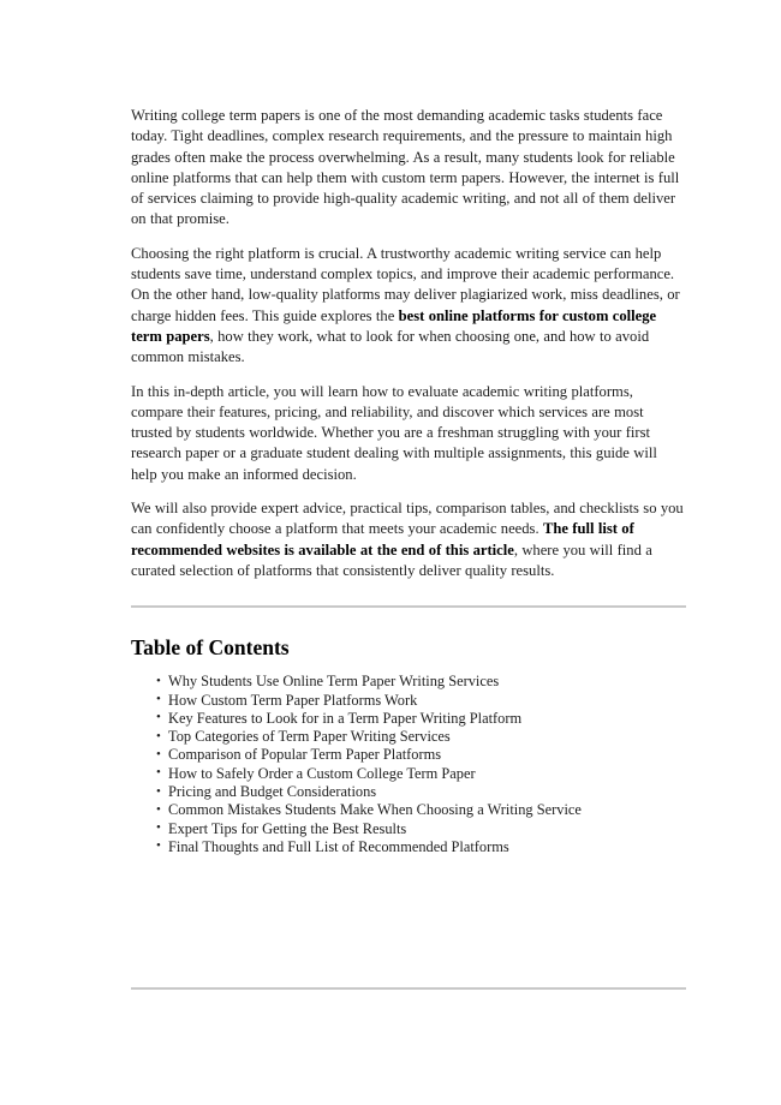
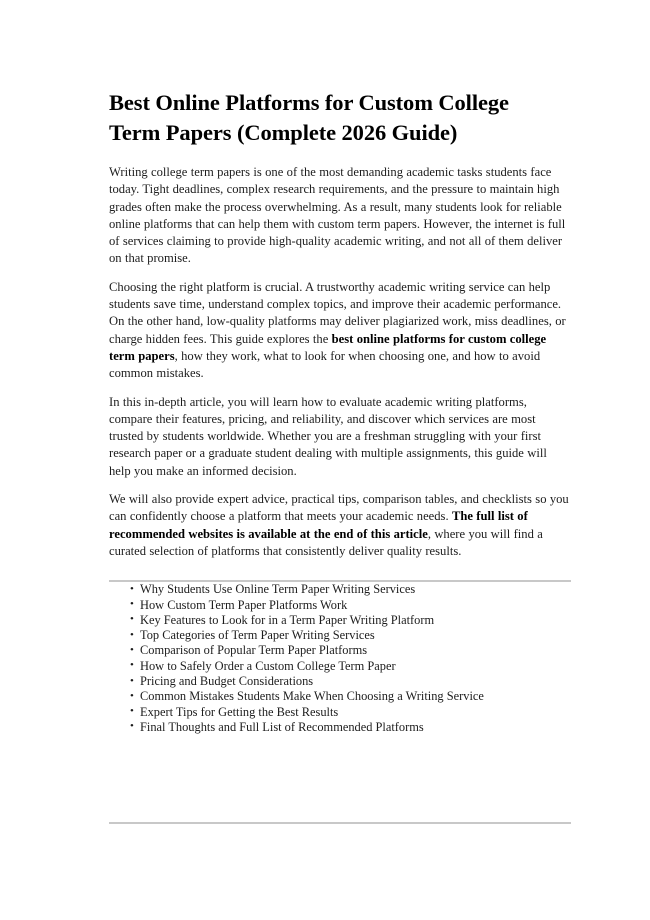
+ Best Online Platforms for Custom College Term Papers (Complete 2026 Guide)
  Writing college term papers is one of the most demanding academic tasks students face today. Tight deadlines, complex research requirements, and the pressure to maintain high grades often make the process overwhelming. As a result, many students look for reliable online platforms that can help them with custom term papers. However, the internet is full of services claiming to provide high-quality academic writing, and not all of them deliver on that promise.
  Choosing the right platform is crucial. A trustworthy academic writing service can help students save time, understand complex topics, and improve their academic performance. On the other hand, low-quality platforms may deliver plagiarized work, miss deadlines, or charge hidden fees. This guide explores the best online platforms for custom college term papers, how they work, what to look for when choosing one, and how to avoid common mistakes.
  In this in-depth article, you will learn how to evaluate academic writing platforms, compare their features, pricing, and reliability, and discover which services are most trusted by students worldwide. Whether you are a freshman struggling with your first research paper or a graduate student dealing with multiple assignments, this guide will help you make an informed decision.
  We will also provide expert advice, practical tips, comparison tables, and checklists so you can confidently choose a platform that meets your academic needs. The full list of recommended websites is available at the end of this article, where you will find a curated selection of platforms that consistently deliver quality results.
- Table of Contents
  Why Students Use Online Term Paper Writing Services
  How Custom Term Paper Platforms Work
  Key Features to Look for in a Term Paper Writing Platform
  Top Categories of Term Paper Writing Services
  Comparison of Popular Term Paper Platforms
  How to Safely Order a Custom College Term Paper
  Pricing and Budget Considerations
  Common Mistakes Students Make When Choosing a Writing Service
  Expert Tips for Getting the Best Results
  Final Thoughts and Full List of Recommended Platforms
